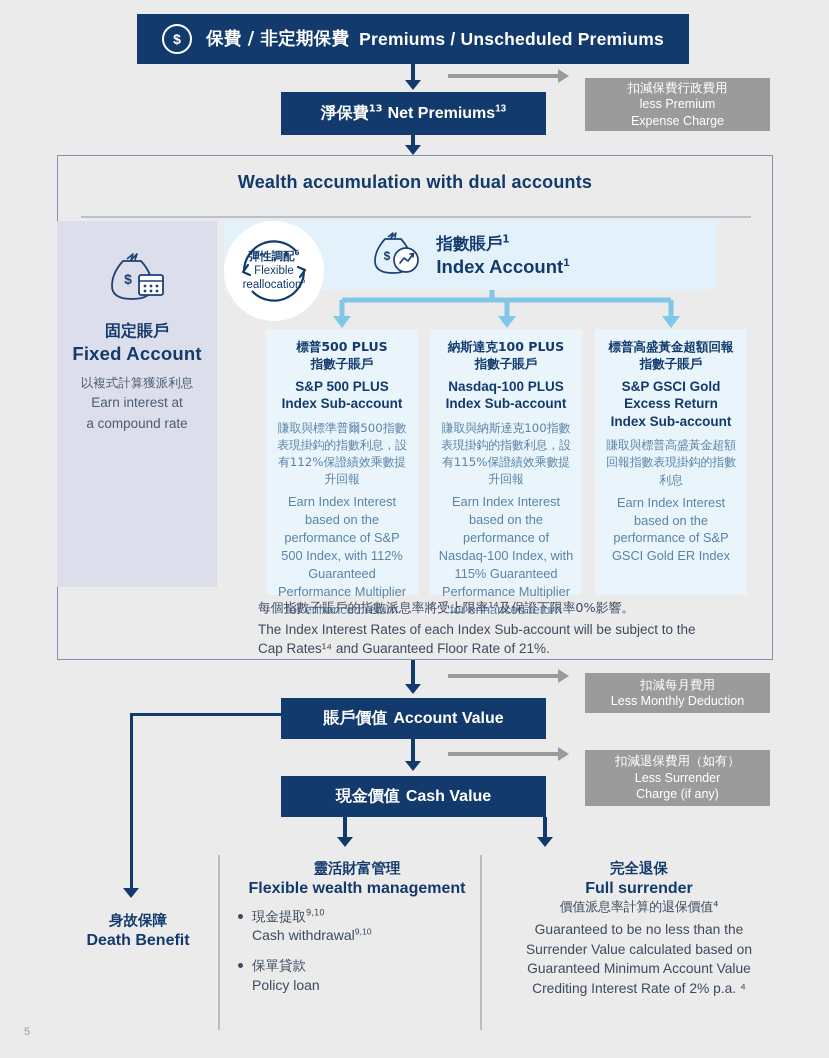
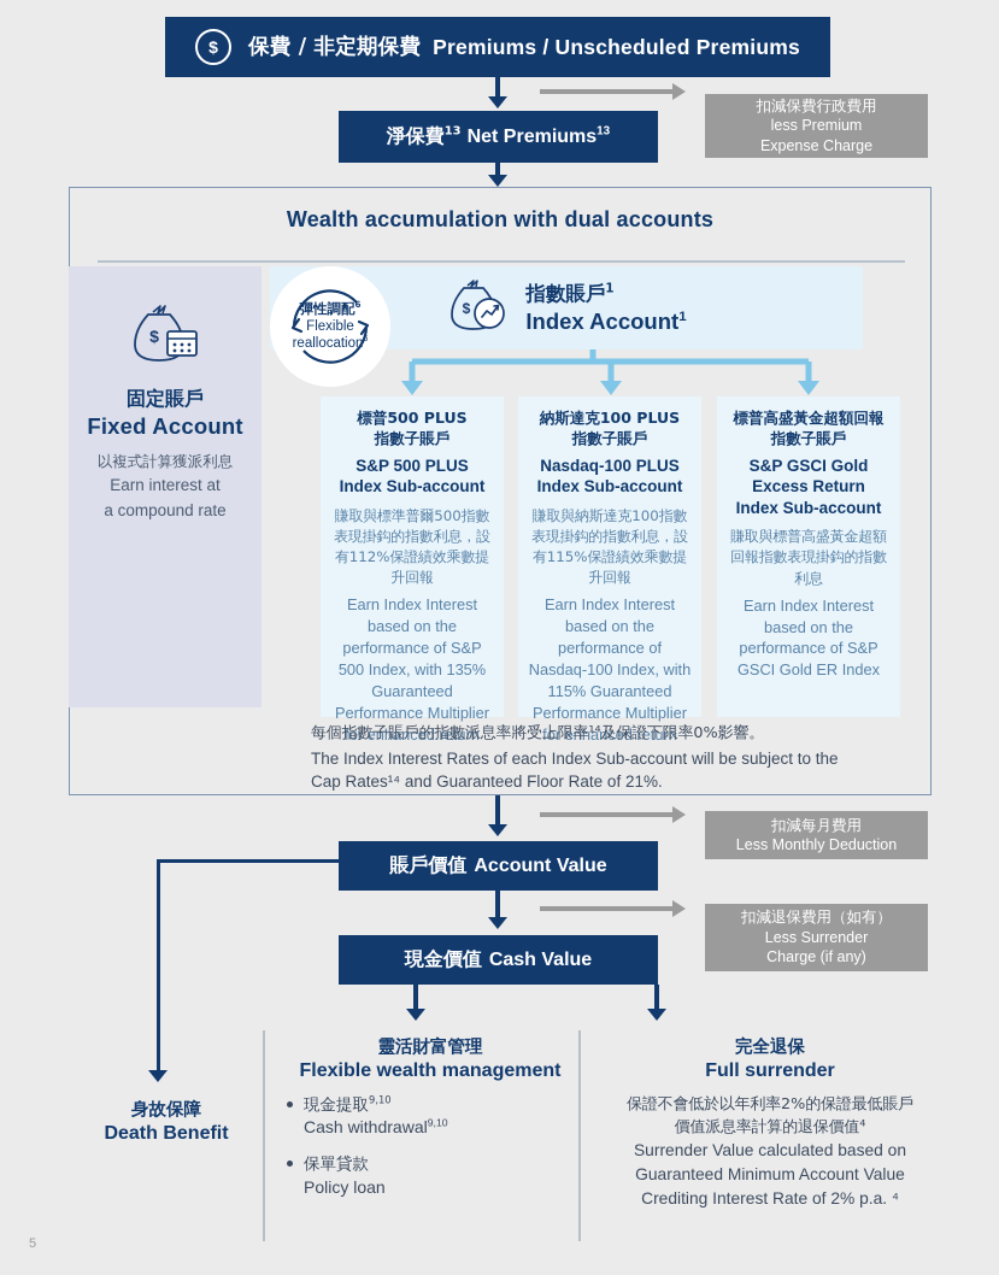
  $
  保費 / 非定期保費
  Premiums / Unscheduled Premiums
  扣減保費行政費用
  less Premium
  Expense Charge
  淨保費13
  Net Premiums13
  Wealth accumulation with dual accounts
  $
  固定賬戶
  Fixed Account
  以複式計算獲派利息
  Earn interest at
  a compound rate
  $
  指數賬戶1
  Index Account1
  彈性調配6
  Flexible
  reallocation6
  標普500 PLUS
  指數子賬戶
  S&P 500 PLUS
  Index Sub-account
  賺取與標準普爾500指數表現掛鈎的指數利息，設有112%保證績效乘數提升回報
- Earn Index Interest based on the performance of S&P 500 Index, with 112% Guaranteed Performance Multiplier for enhanced return
+ Earn Index Interest based on the performance of S&P 500 Index, with 135% Guaranteed Performance Multiplier for enhanced return
  納斯達克100 PLUS
  指數子賬戶
  Nasdaq-100 PLUS
  Index Sub-account
  賺取與納斯達克100指數表現掛鈎的指數利息，設有115%保證績效乘數提升回報
  Earn Index Interest based on the performance of Nasdaq-100 Index, with 115% Guaranteed Performance Multiplier for enhanced return
  標普高盛黃金超額回報
  指數子賬戶
  S&P GSCI Gold
  Excess Return
  Index Sub-account
  賺取與標普高盛黃金超額回報指數表現掛鈎的指數利息
  Earn Index Interest based on the performance of S&P GSCI Gold ER Index
  每個指數子賬戶的指數派息率將受上限率¹⁴及保證下限率0%影響。
  The Index Interest Rates of each Index Sub-account will be subject to the
  Cap Rates¹⁴ and Guaranteed Floor Rate of 21%.
  扣減每月費用
  Less Monthly Deduction
  賬戶價值
  Account Value
  扣減退保費用（如有）
  Less Surrender
  Charge (if any)
  現金價值
  Cash Value
  身故保障
  Death Benefit
  靈活財富管理
  Flexible wealth management
  現金提取9,10
  Cash withdrawal9,10
  保單貸款
  Policy loan
  完全退保
  Full surrender
+ 保證不會低於以年利率2%的保證最低賬戶
  價值派息率計算的退保價值⁴
- Guaranteed to be no less than the
  Surrender Value calculated based on
  Guaranteed Minimum Account Value
  Crediting Interest Rate of 2% p.a. ⁴
  5
